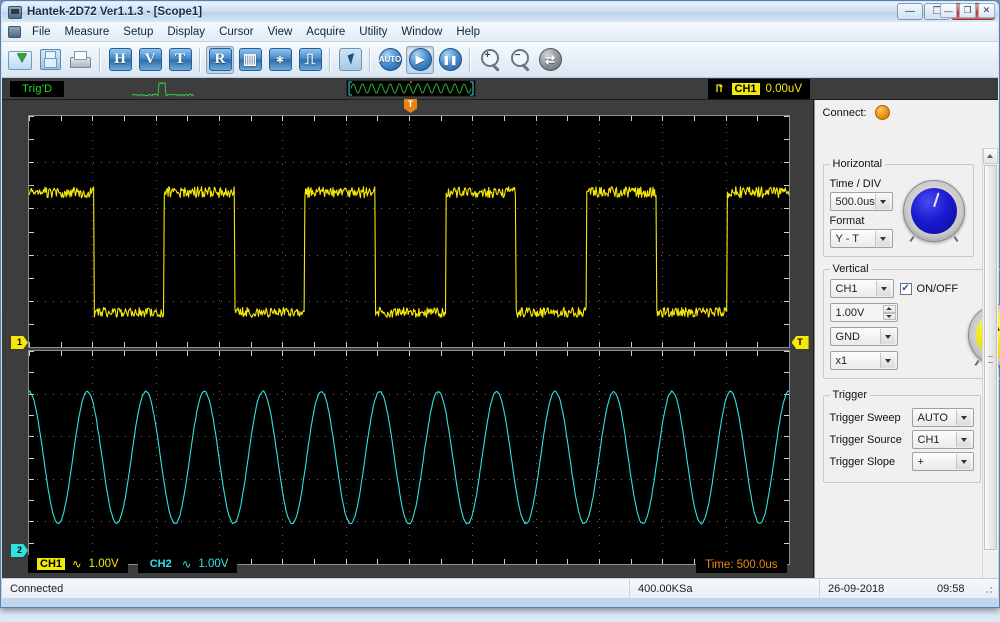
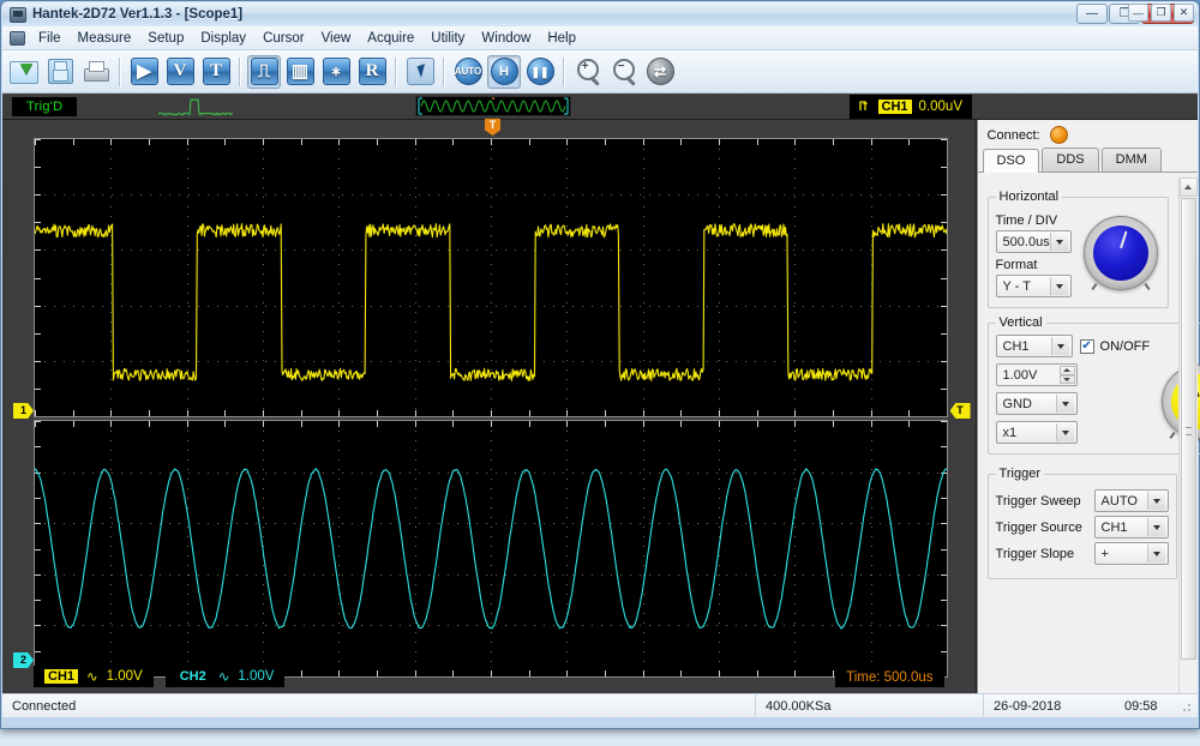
  Hantek-2D72 Ver1.1.3 - [Scope1]
  —
  ❐
  File
  Measure
  Setup
  Display
  Cursor
  View
  Acquire
  Utility
  Window
  Help
  —
  ❐
  ✕
- H
+ ▶
  V
  T
- R
+ ⎍
  ▥
  ∗
- ⎍
+ R
  AUTO
- ▶
+ H
  ❚❚
  +
  −
  ⇄
  Trig'D
  CH1
  0.00uV
  T
  1
  2
  T
  CH1
  ∿
  1.00V
  CH2
  ∿
  1.00V
  Time: 500.0us
  Connect:
+ DSO
+ DDS
+ DMM
  Horizontal
  Time / DIV
  500.0us
  Format
  Y - T
  Vertical
  CH1
  ✔
  ON/OFF
  1.00V
  GND
  x1
  Trigger
  Trigger Sweep
  AUTO
  Trigger Source
  CH1
  Trigger Slope
  +
  Connected
  400.00KSa
  26-09-2018
  09:58
